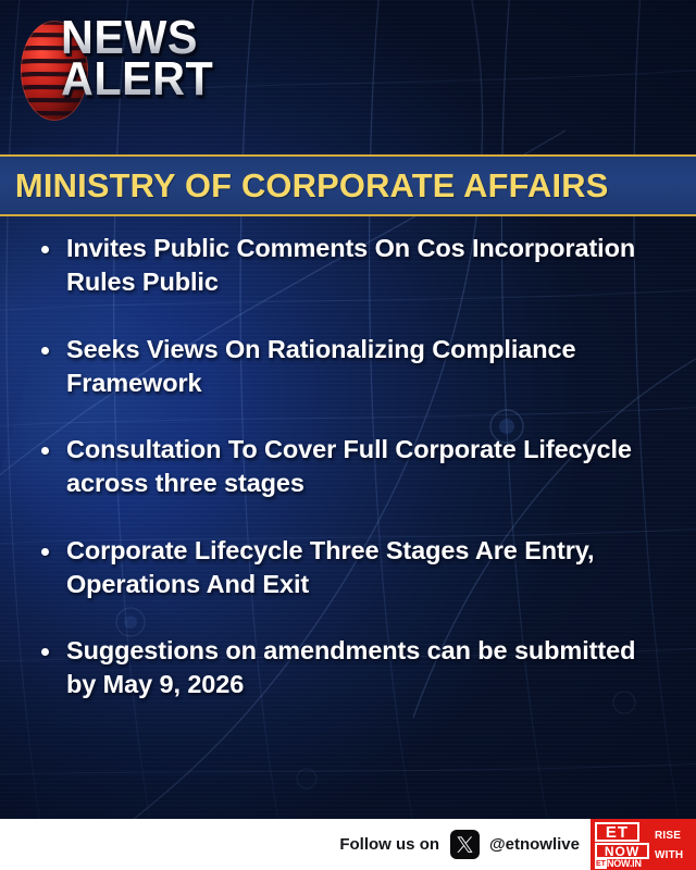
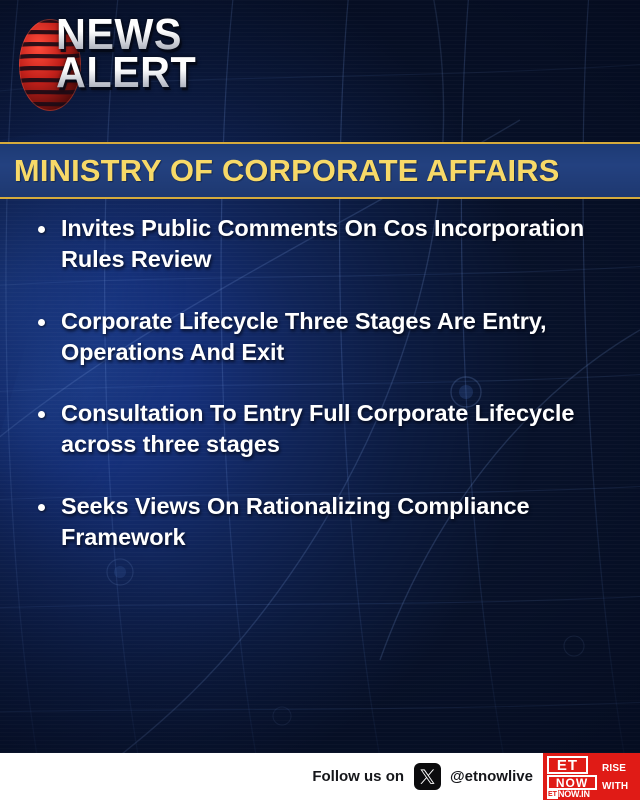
  NEWS
  ALERT
  MINISTRY OF CORPORATE AFFAIRS
- Invites Public Comments On Cos Incorporation Rules Public
+ Invites Public Comments On Cos Incorporation Rules Review
- Seeks Views On Rationalizing Compliance Framework
+ Corporate Lifecycle Three Stages Are Entry, Operations And Exit
- Consultation To Cover Full Corporate Lifecycle across three stages
+ Consultation To Entry Full Corporate Lifecycle across three stages
- Corporate Lifecycle Three Stages Are Entry, Operations And Exit
+ Seeks Views On Rationalizing Compliance Framework
- Suggestions on amendments can be submitted by May 9, 2026
  Follow us on
  @etnowlive
  ET
  NOW
  NOW.IN
  RISE
  WITH
